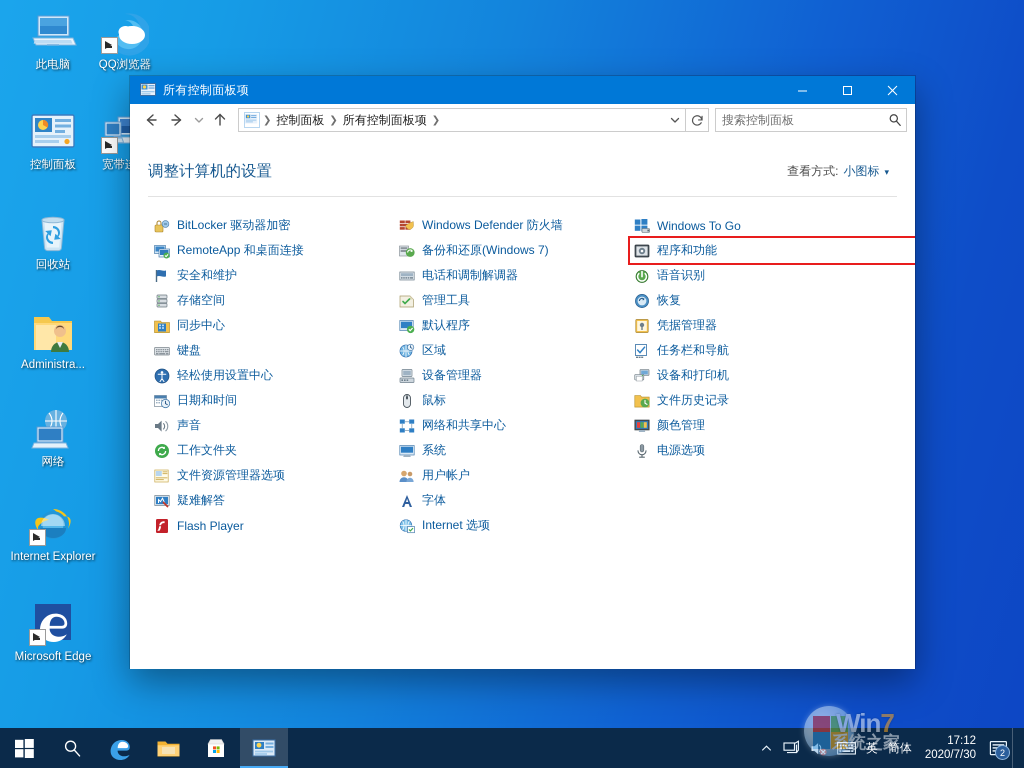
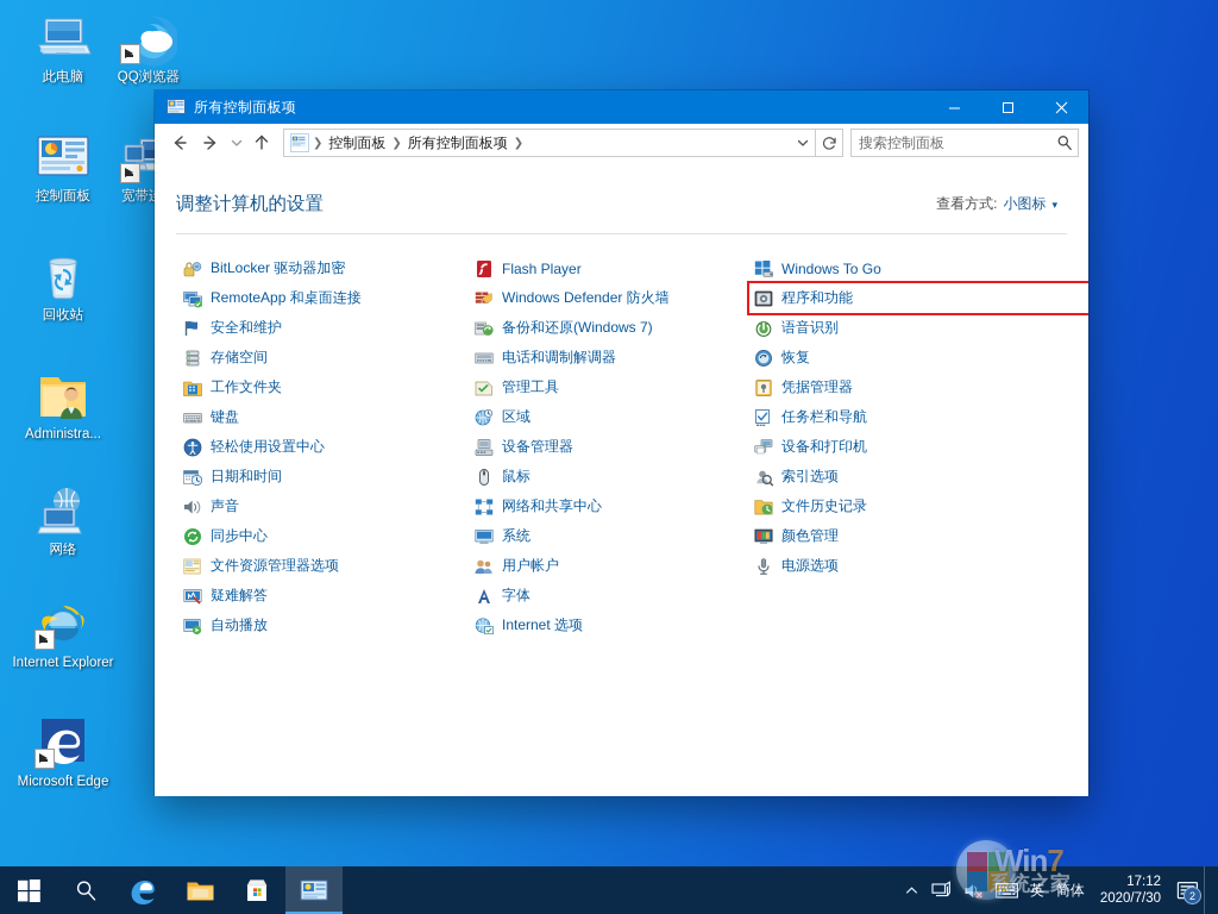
  此电脑
  QQ浏览器
  控制面板
  回收站
  Administra...
  网络
  Internet Explorer
  Microsoft Edge
  所有控制面板项
  ❯
  控制面板
  ❯
  所有控制面板项
  ❯
  搜索控制面板
  调整计算机的设置
  查看方式:
  小图标
  ▾
  BitLocker 驱动器加密
  RemoteApp 和桌面连接
  安全和维护
  存储空间
- 同步中心
+ 工作文件夹
  键盘
  轻松使用设置中心
  日期和时间
  声音
- 工作文件夹
+ 同步中心
  文件资源管理器选项
  疑难解答
+ 自动播放
  Flash Player
  Windows Defender 防火墙
  备份和还原(Windows 7)
  电话和调制解调器
  管理工具
- 默认程序
  区域
  设备管理器
  鼠标
  网络和共享中心
  系统
  用户帐户
  字体
  Internet 选项
  Windows To Go
  程序和功能
  语音识别
  恢复
  凭据管理器
  任务栏和导航
  设备和打印机
+ 索引选项
  文件历史记录
  颜色管理
  电源选项
  英
  简体
  17:12
  2020/7/30
  2
  Win7
  系统之家
